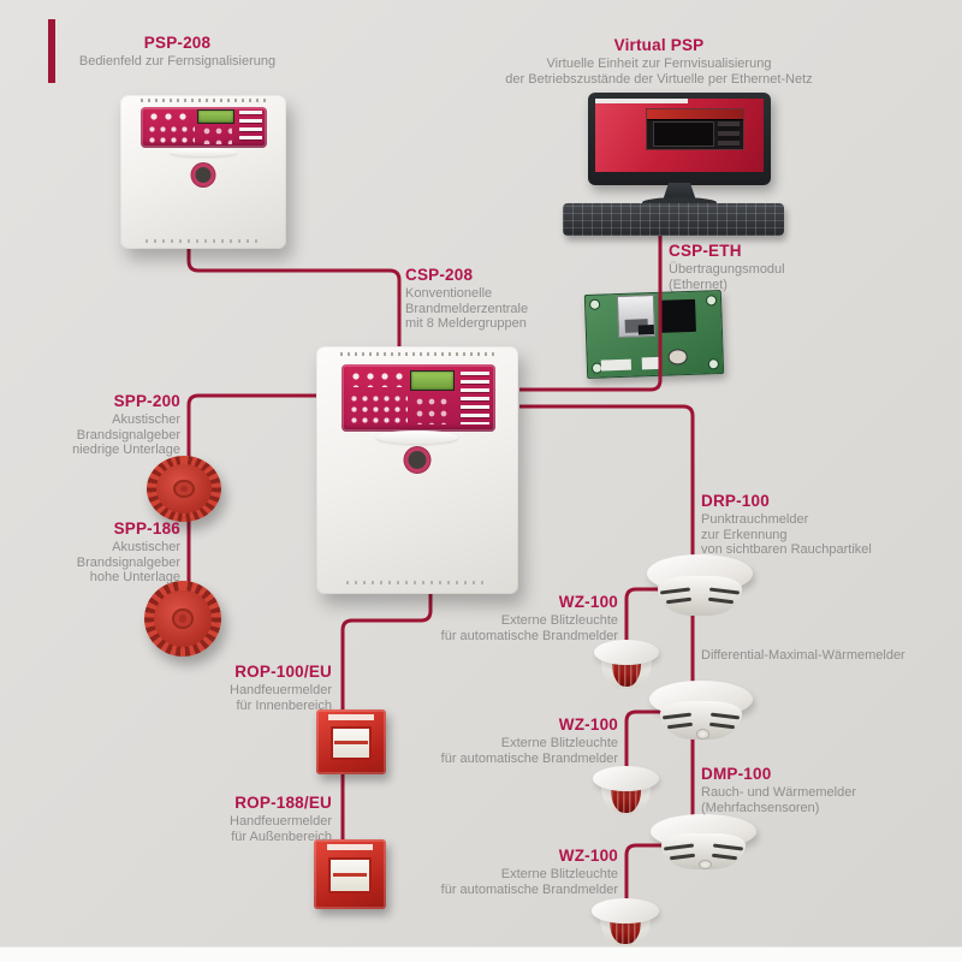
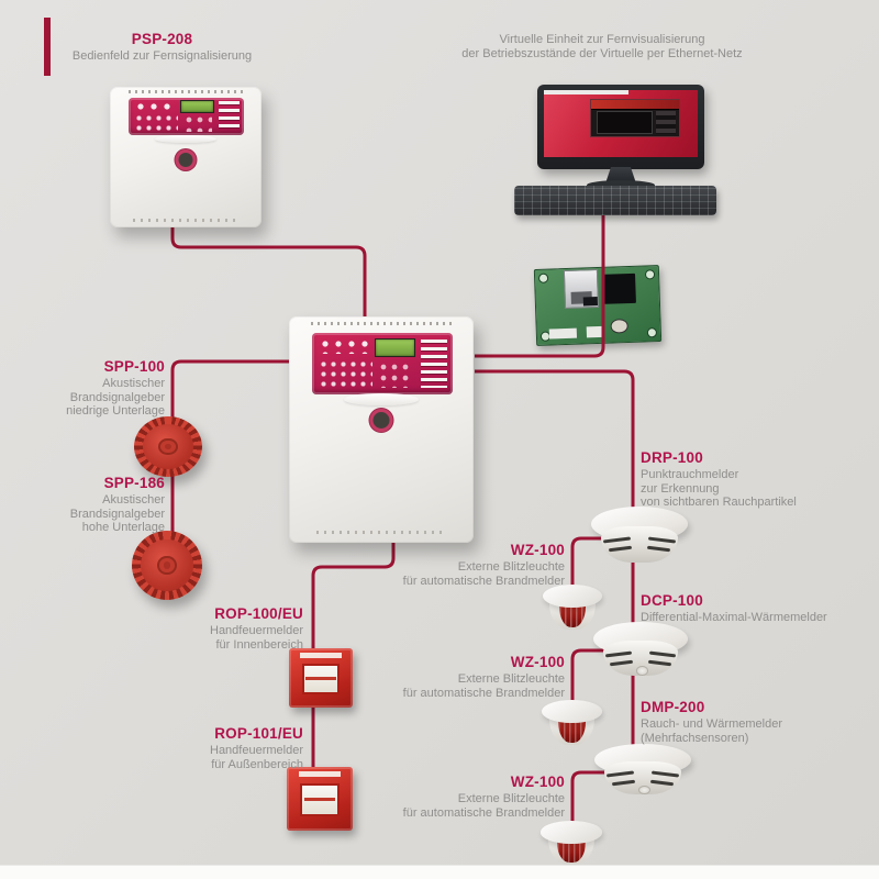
  PSP-208
  Bedienfeld zur Fernsignalisierung
- Virtual PSP
  Virtuelle Einheit zur Fernvisualisierung
  der Betriebszustände der Virtuelle per Ethernet-Netz
- CSP-208
- Konventionelle
- Brandmelderzentrale
- mit 8 Meldergruppen
- CSP-ETH
- Übertragungsmodul
- (Ethernet)
- SPP-200
+ SPP-100
  Akustischer
  Brandsignalgeber
  niedrige Unterlage
  SPP-186
  Akustischer
  Brandsignalgeber
  hohe Unterlage
  DRP-100
  Punktrauchmelder
  zur Erkennung
  von sichtbaren Rauchpartikel
  WZ-100
  Externe Blitzleuchte
  für automatische Brandmelder
+ DCP-100
  Differential-Maximal-Wärmemelder
  WZ-100
  Externe Blitzleuchte
  für automatische Brandmelder
- DMP-100
+ DMP-200
  Rauch- und Wärmemelder
  (Mehrfachsensoren)
  WZ-100
  Externe Blitzleuchte
  für automatische Brandmelder
  ROP-100/EU
  Handfeuermelder
  für Innenbereich
- ROP-188/EU
+ ROP-101/EU
  Handfeuermelder
  für Außenbereich
